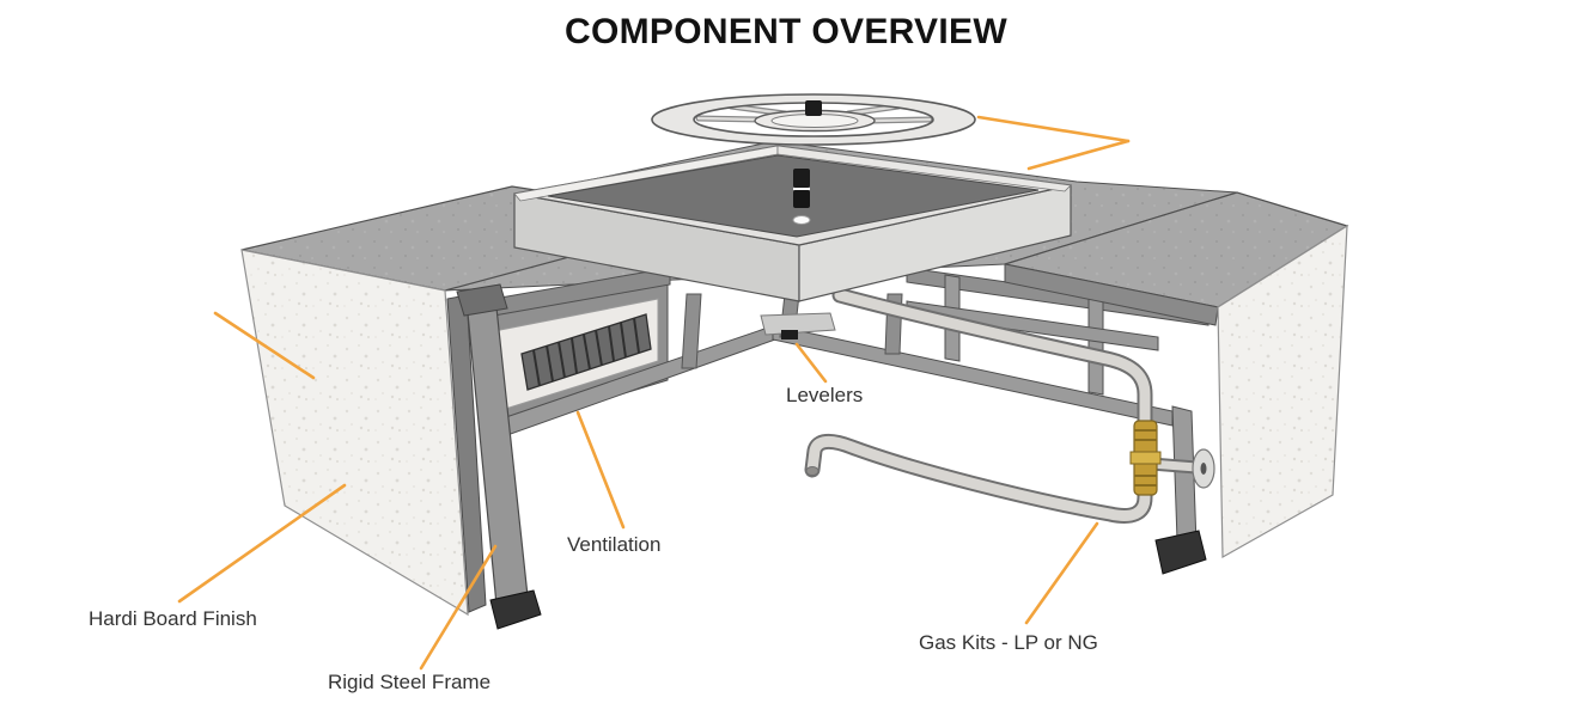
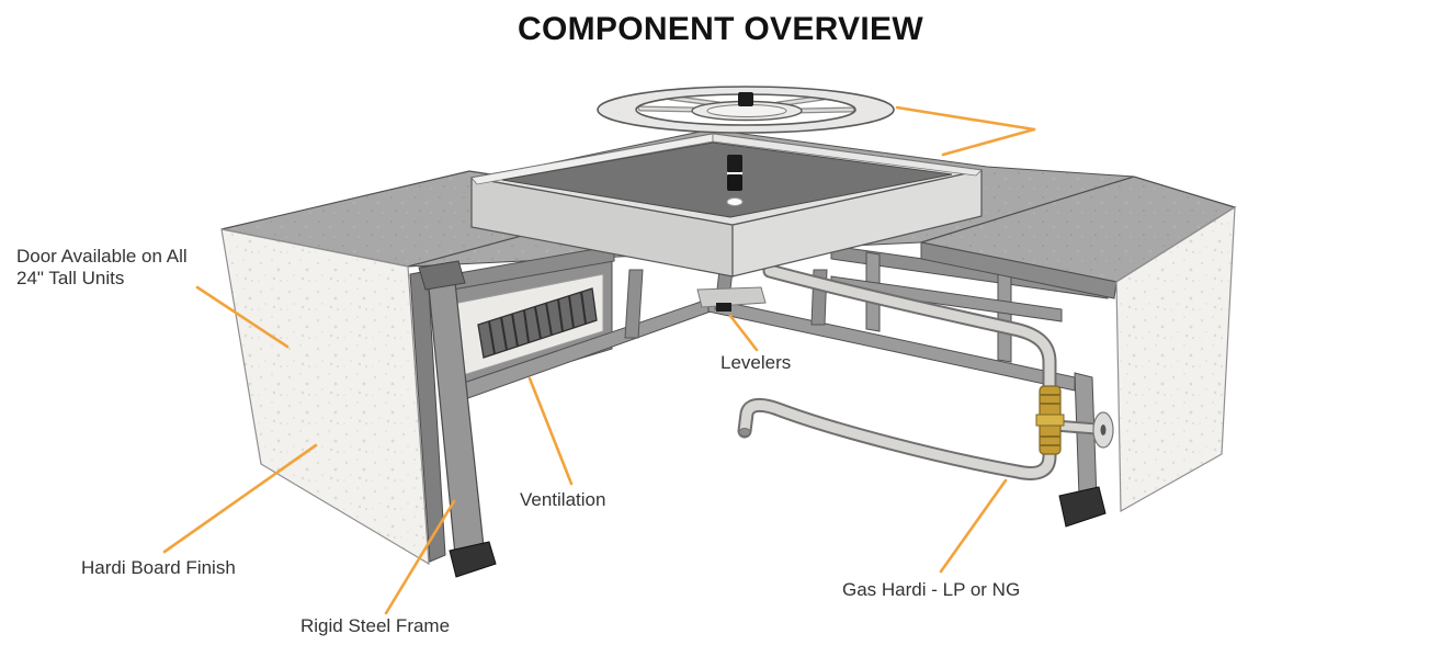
  COMPONENT OVERVIEW
+ Door Available on All
+ 24" Tall Units
  Levelers
  Ventilation
  Hardi Board Finish
  Rigid Steel Frame
- Gas Kits - LP or NG
+ Gas Hardi - LP or NG
